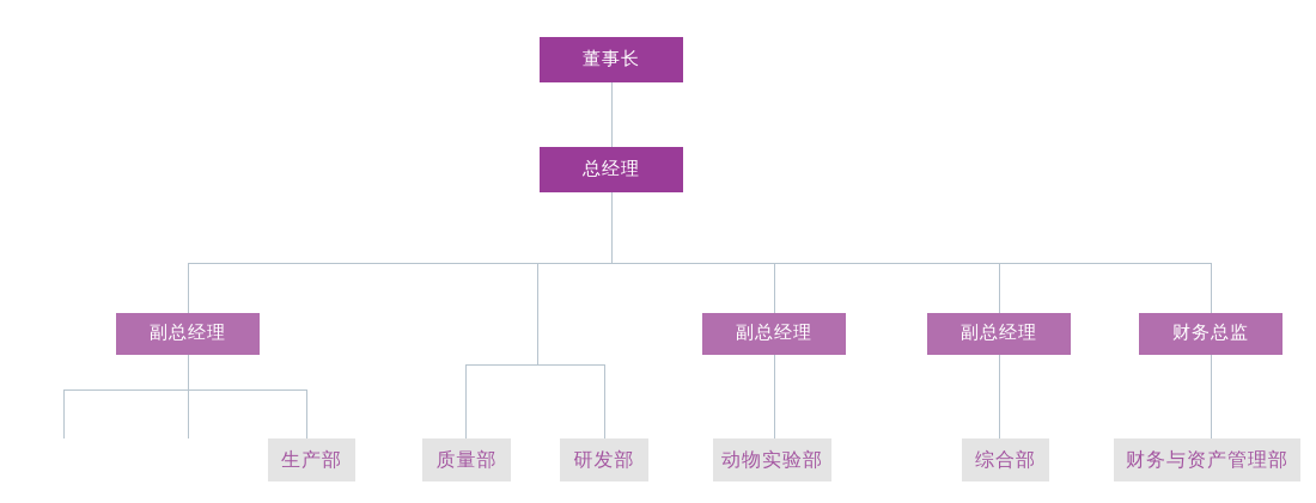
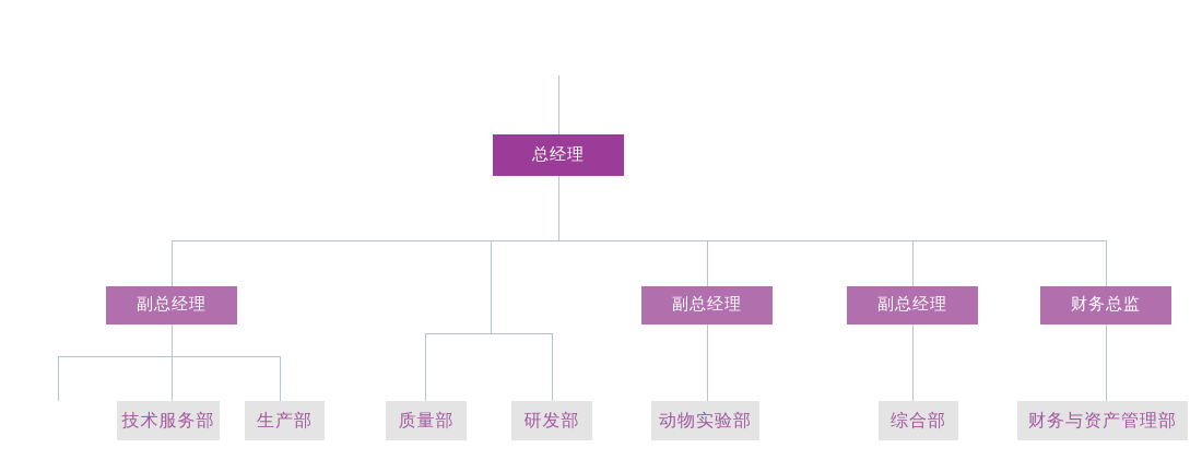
- 董事长
  总经理
  副总经理
  副总经理
  副总经理
  财务总监
+ 技术服务部
  生产部
  质量部
  研发部
  动物实验部
  综合部
  财务与资产管理部
